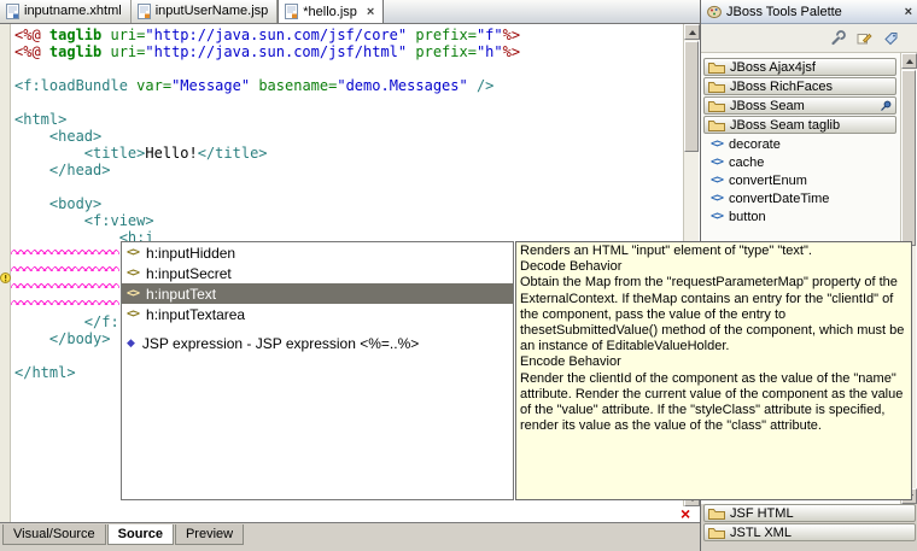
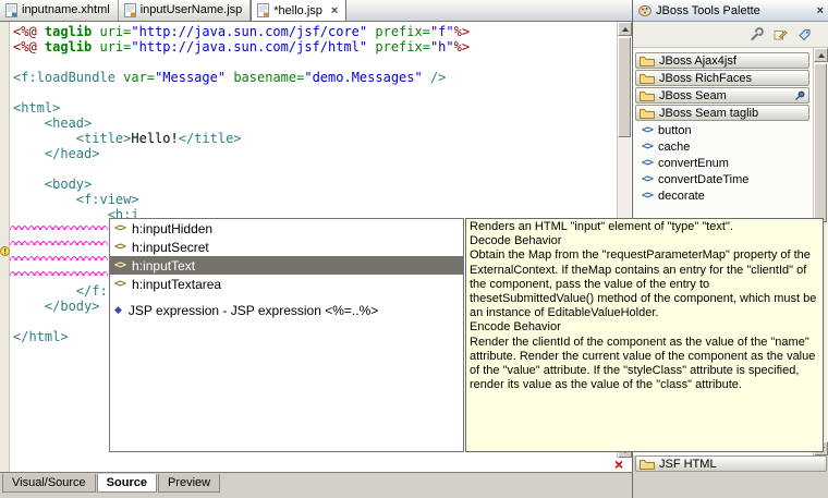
  inputname.xhtml
  inputUserName.jsp
  *hello.jsp
  ×
  <%@ taglib uri="http://java.sun.com/jsf/core" prefix="f"%>
  <%@ taglib uri="http://java.sun.com/jsf/html" prefix="h"%>
  <f:loadBundle var="Message" basename="demo.Messages" />
  <html>
  <head>
  <title>Hello!</title>
  </head>
  <body>
  <f:view>
  <h:i
  </f:
  </body>
  </html>
  ×
  <>
  h:inputHidden
  <>
  h:inputSecret
  <>
  h:inputText
  <>
  h:inputTextarea
  ◆
  JSP expression - JSP expression <%=..%>
  Renders an HTML "input" element of "type" "text".
  Decode Behavior
  Obtain the Map from the "requestParameterMap" property of the ExternalContext. If theMap contains an entry for the "clientId" of the component, pass the value of the entry to thesetSubmittedValue() method of the component, which must be an instance of EditableValueHolder.
  Encode Behavior
  Render the clientId of the component as the value of the "name" attribute. Render the current value of the component as the value of the "value" attribute. If the "styleClass" attribute is specified, render its value as the value of the "class" attribute.
  JBoss Tools Palette
  ×
  JBoss Ajax4jsf
  JBoss RichFaces
  JBoss Seam
  JBoss Seam taglib
  <>
- decorate
+ button
  <>
  cache
  <>
  convertEnum
  <>
  convertDateTime
  <>
- button
+ decorate
  JSF HTML
- JSTL XML
  Visual/Source
  Source
  Preview
